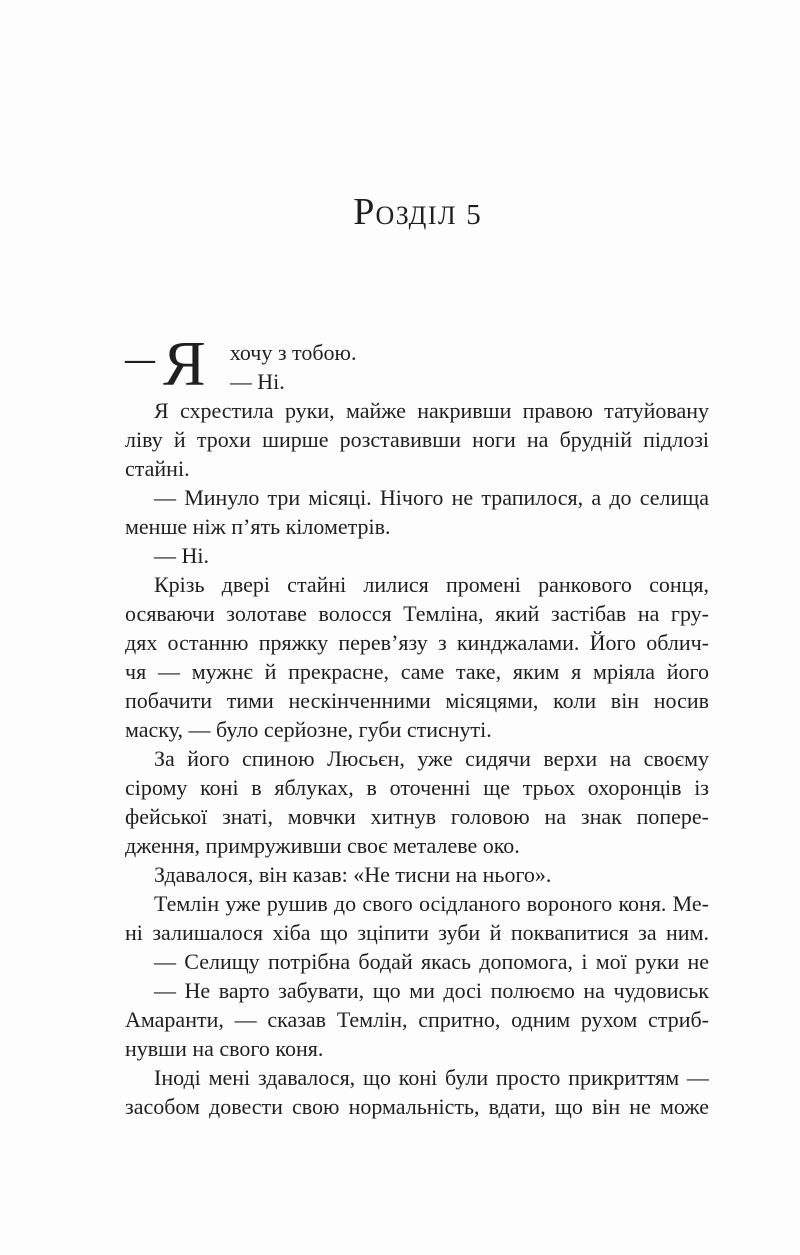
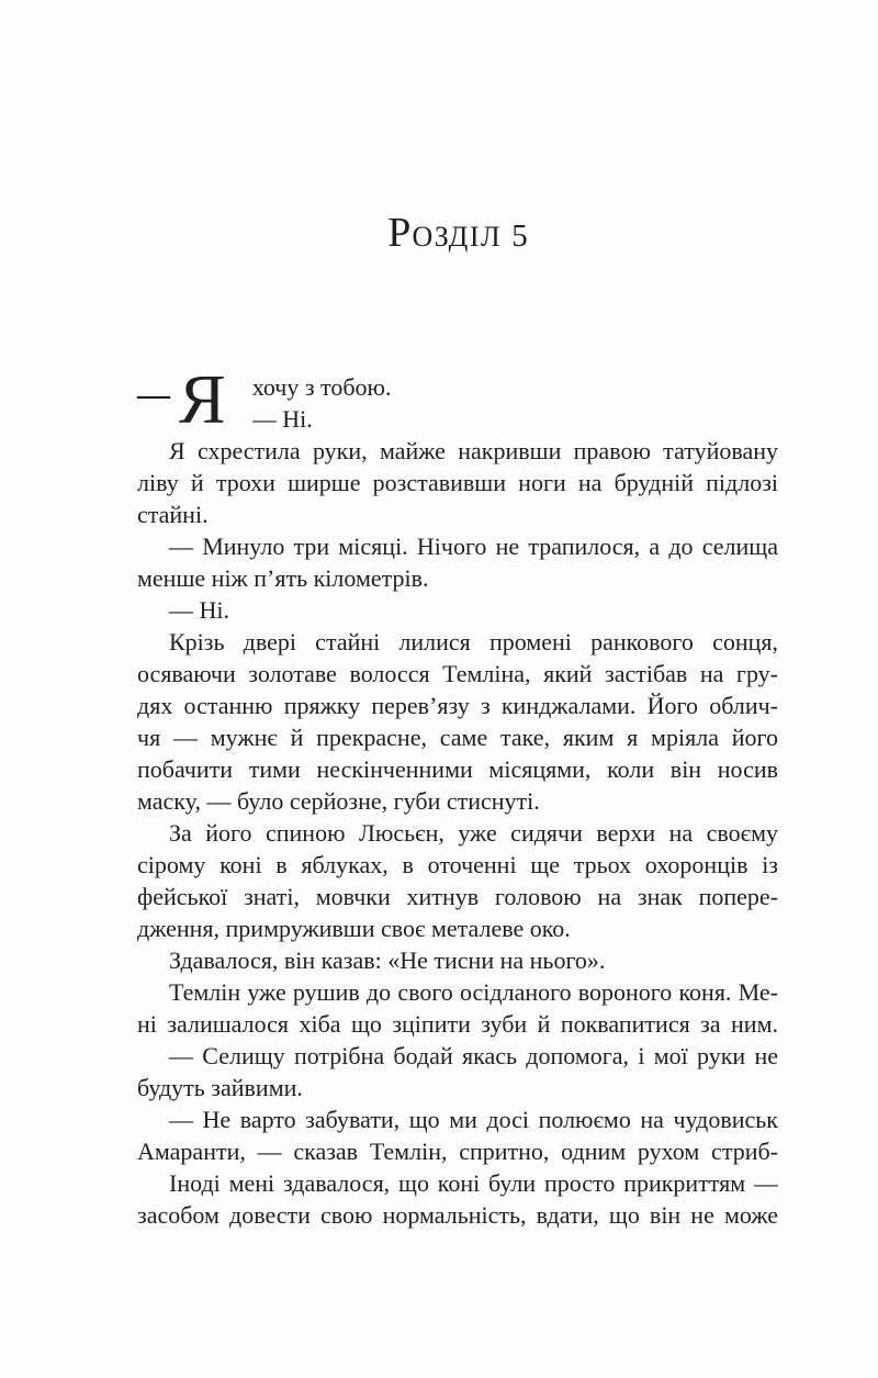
  РОЗДІЛ 5
  —
  Я
  хочу з тобою.
  — Ні.
  Я схрестила руки, майже накривши правою татуйовану
  ліву й трохи ширше розставивши ноги на брудній підлозі
  стайні.
  — Минуло три місяці. Нічого не трапилося, а до селища
  менше ніж п’ять кілометрів.
  — Ні.
  Крізь двері стайні лилися промені ранкового сонця,
  осяваючи золотаве волосся Темліна, який застібав на гру-
  дях останню пряжку перев’язу з кинджалами. Його облич-
  чя — мужнє й прекрасне, саме таке, яким я мріяла його
  побачити тими нескінченними місяцями, коли він носив
  маску, — було серйозне, губи стиснуті.
  За його спиною Люсьєн, уже сидячи верхи на своєму
  сірому коні в яблуках, в оточенні ще трьох охоронців із
  фейської знаті, мовчки хитнув головою на знак попере-
  дження, примруживши своє металеве око.
  Здавалося, він казав: «Не тисни на нього».
  Темлін уже рушив до свого осідланого вороного коня. Ме-
  ні залишалося хіба що зціпити зуби й поквапитися за ним.
  — Селищу потрібна бодай якась допомога, і мої руки не
+ будуть зайвими.
  — Не варто забувати, що ми досі полюємо на чудовиськ
  Амаранти, — сказав Темлін, спритно, одним рухом стриб-
- нувши на свого коня.
  Іноді мені здавалося, що коні були просто прикриттям —
  засобом довести свою нормальність, вдати, що він не може
